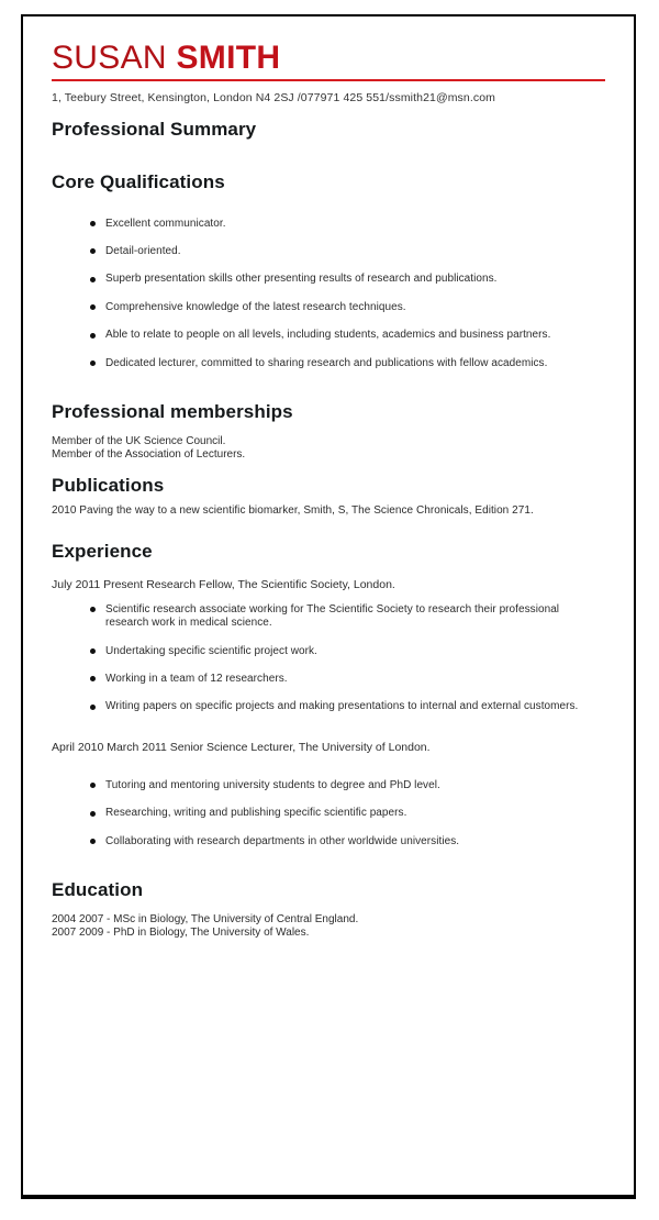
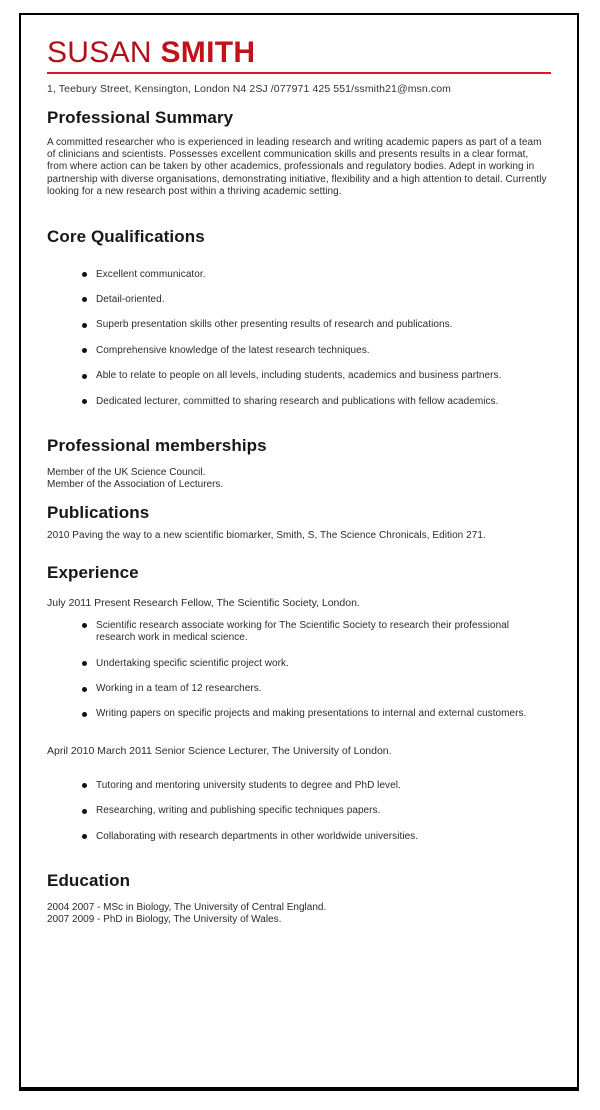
  SUSAN SMITH
  1, Teebury Street, Kensington, London N4 2SJ /077971 425 551/ssmith21@msn.com
  Professional Summary
+ A committed researcher who is experienced in leading research and writing academic papers as part of a team of clinicians and scientists. Possesses excellent communication skills and presents results in a clear format, from where action can be taken by other academics, professionals and regulatory bodies. Adept in working in partnership with diverse organisations, demonstrating initiative, flexibility and a high attention to detail. Currently looking for a new research post within a thriving academic setting.
  Core Qualifications
  Excellent communicator.
  Detail-oriented.
  Superb presentation skills other presenting results of research and publications.
  Comprehensive knowledge of the latest research techniques.
  Able to relate to people on all levels, including students, academics and business partners.
  Dedicated lecturer, committed to sharing research and publications with fellow academics.
  Professional memberships
  Member of the UK Science Council.
  Member of the Association of Lecturers.
  Publications
  2010 Paving the way to a new scientific biomarker, Smith, S, The Science Chronicals, Edition 271.
  Experience
  July 2011 Present Research Fellow, The Scientific Society, London.
  Scientific research associate working for The Scientific Society to research their professional research work in medical science.
  Undertaking specific scientific project work.
  Working in a team of 12 researchers.
  Writing papers on specific projects and making presentations to internal and external customers.
  April 2010 March 2011 Senior Science Lecturer, The University of London.
  Tutoring and mentoring university students to degree and PhD level.
- Researching, writing and publishing specific scientific papers.
+ Researching, writing and publishing specific techniques papers.
  Collaborating with research departments in other worldwide universities.
  Education
  2004 2007 - MSc in Biology, The University of Central England.
  2007 2009 - PhD in Biology, The University of Wales.
